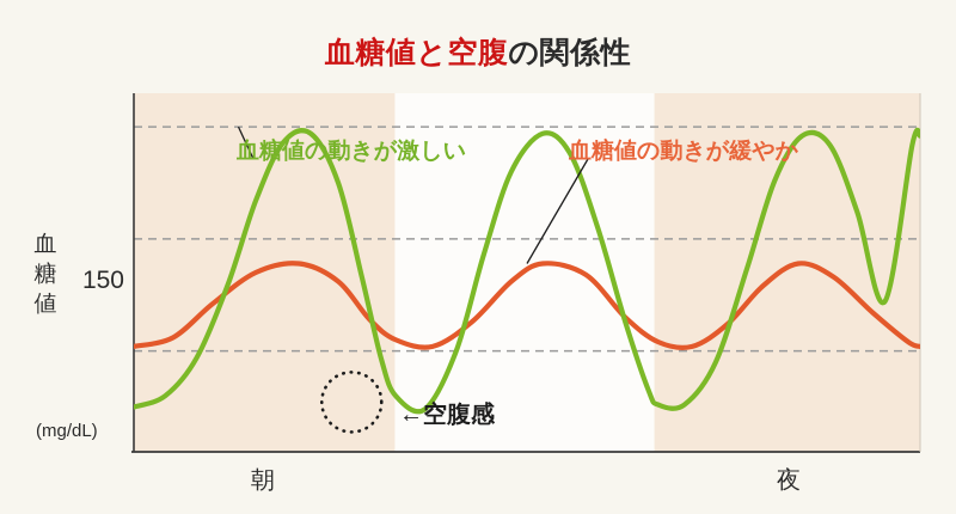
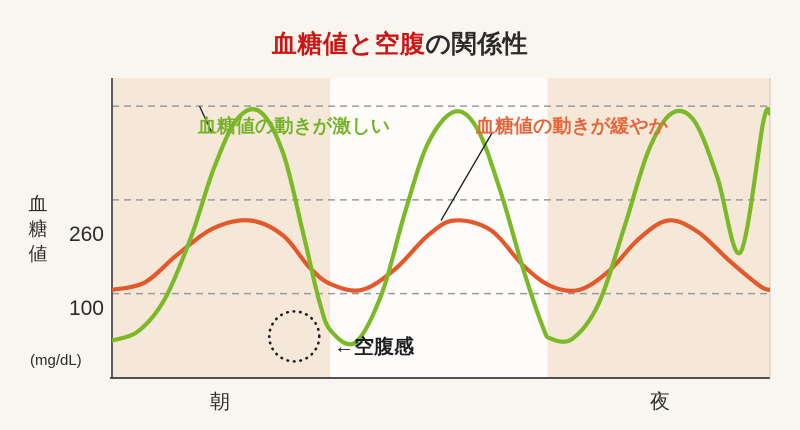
  血糖値と空腹の関係性
- 150
+ 260
+ 100
  血糖値
  (mg/dL)
  朝
  夜
  血糖値の動きが激しい
  血糖値の動きが緩やか
  ←空腹感
